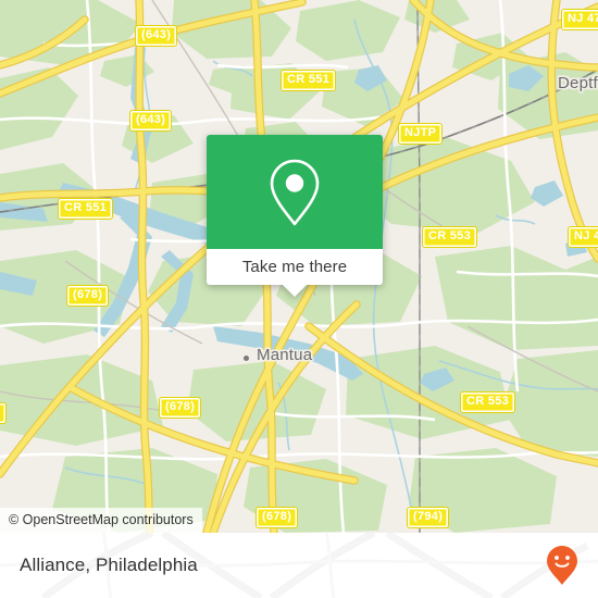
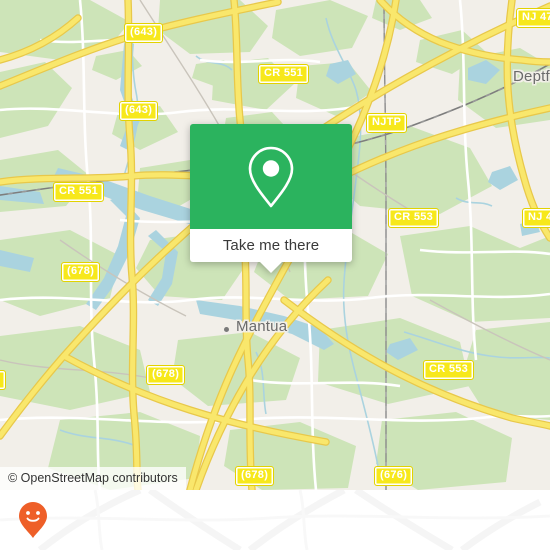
  Mantua
  Deptf
  (643)
  CR 551
  (643)
  NJ 4
  NJTP
  CR 551
  CR 553
  NJ 4
  (678)
  (678)
  CR 553
  (678)
- (794)
+ (676)
  Take me there
  © OpenStreetMap contributors
- Alliance, Philadelphia
